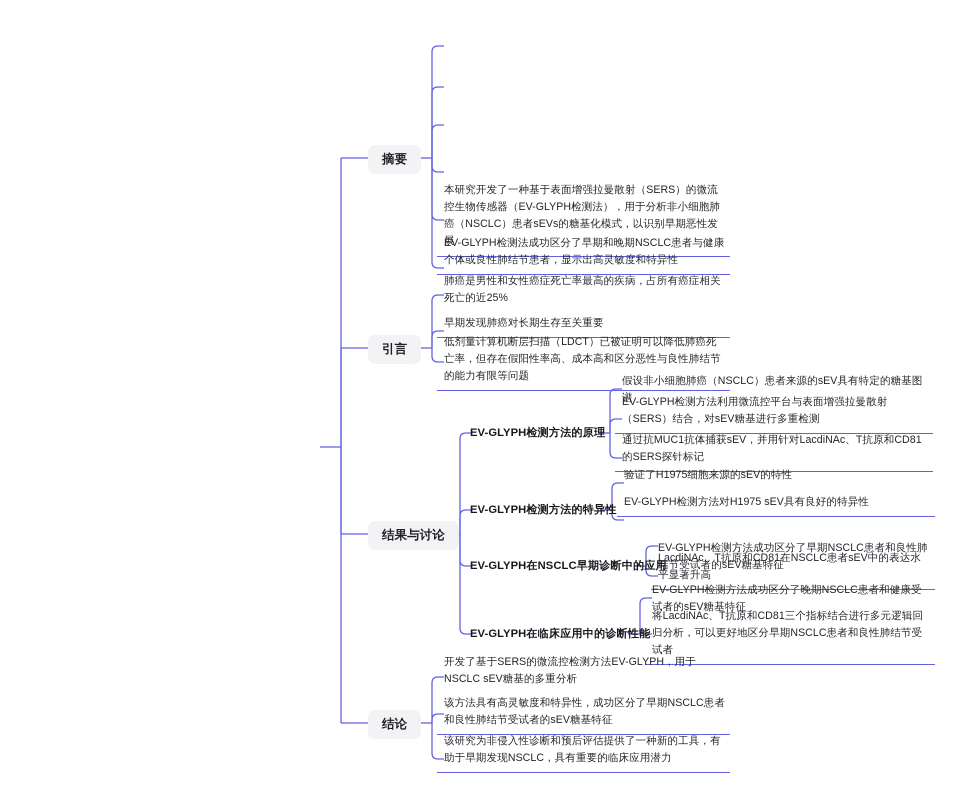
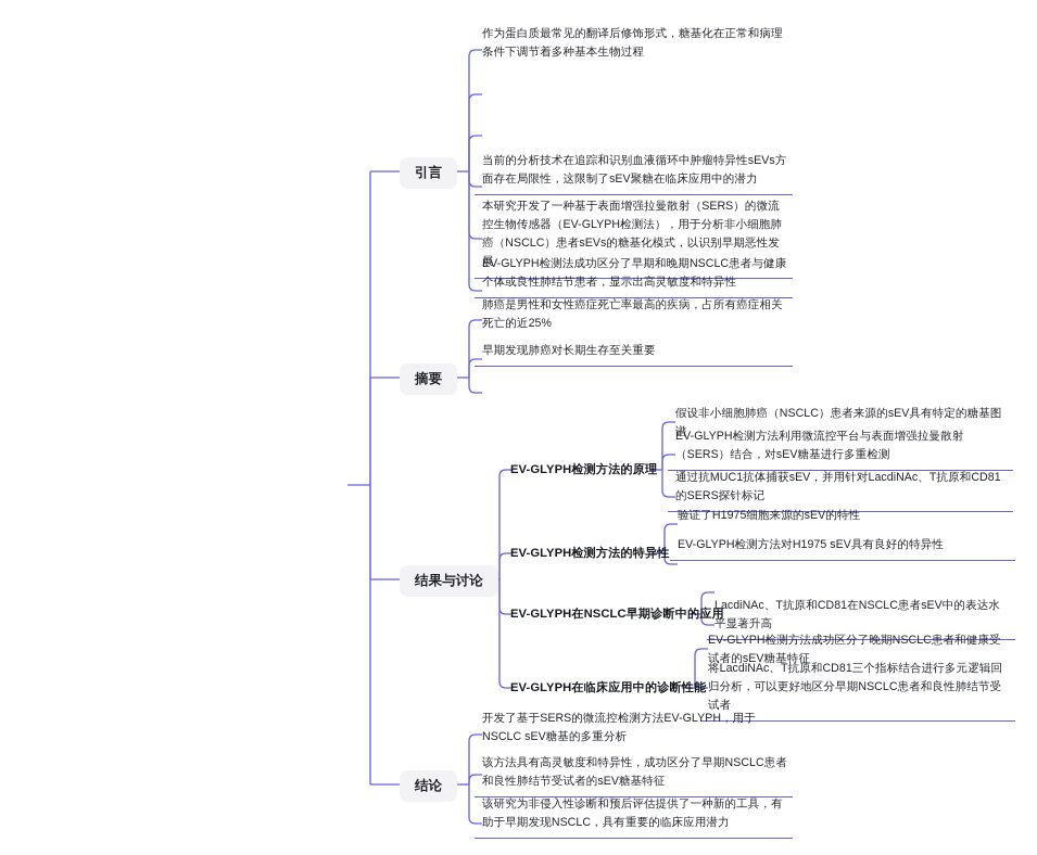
- 摘要
+ 引言
+ 作为蛋白质最常见的翻译后修饰形式，糖基化在正常和病理条件下调节着多种基本生物过程
+ 当前的分析技术在追踪和识别血液循环中肿瘤特异性sEVs方面存在局限性，这限制了sEV聚糖在临床应用中的潜力
  本研究开发了一种基于表面增强拉曼散射（SERS）的微流控生物传感器（EV-GLYPH检测法），用于分析非小细胞肺癌（NSCLC）患者sEVs的糖基化模式，以识别早期恶性发展
  EV-GLYPH检测法成功区分了早期和晚期NSCLC患者与健康个体或良性肺结节患者，显示出高灵敏度和特异性
- 引言
+ 摘要
  肺癌是男性和女性癌症死亡率最高的疾病，占所有癌症相关死亡的近25%
  早期发现肺癌对长期生存至关重要
- 低剂量计算机断层扫描（LDCT）已被证明可以降低肺癌死亡率，但存在假阳性率高、成本高和区分恶性与良性肺结节的能力有限等问题
  结果与讨论
  EV-GLYPH检测方法的原理
  假设非小细胞肺癌（NSCLC）患者来源的sEV具有特定的糖基图谱
  EV-GLYPH检测方法利用微流控平台与表面增强拉曼散射（SERS）结合，对sEV糖基进行多重检测
  通过抗MUC1抗体捕获sEV，并用针对LacdiNAc、T抗原和CD81的SERS探针标记
  EV-GLYPH检测方法的特异性
  验证了H1975细胞来源的sEV的特性
  EV-GLYPH检测方法对H1975 sEV具有良好的特异性
  EV-GLYPH在NSCLC早期诊断中的应用
- EV-GLYPH检测方法成功区分了早期NSCLC患者和良性肺结节受试者的sEV糖基特征
  LacdiNAc、T抗原和CD81在NSCLC患者sEV中的表达水平显著升高
  EV-GLYPH在临床应用中的诊断性能
  EV-GLYPH检测方法成功区分了晚期NSCLC患者和健康受试者的sEV糖基特征
  将LacdiNAc、T抗原和CD81三个指标结合进行多元逻辑回归分析，可以更好地区分早期NSCLC患者和良性肺结节受试者
  结论
  开发了基于SERS的微流控检测方法EV-GLYPH，用于NSCLC sEV糖基的多重分析
  该方法具有高灵敏度和特异性，成功区分了早期NSCLC患者和良性肺结节受试者的sEV糖基特征
  该研究为非侵入性诊断和预后评估提供了一种新的工具，有助于早期发现NSCLC，具有重要的临床应用潜力
